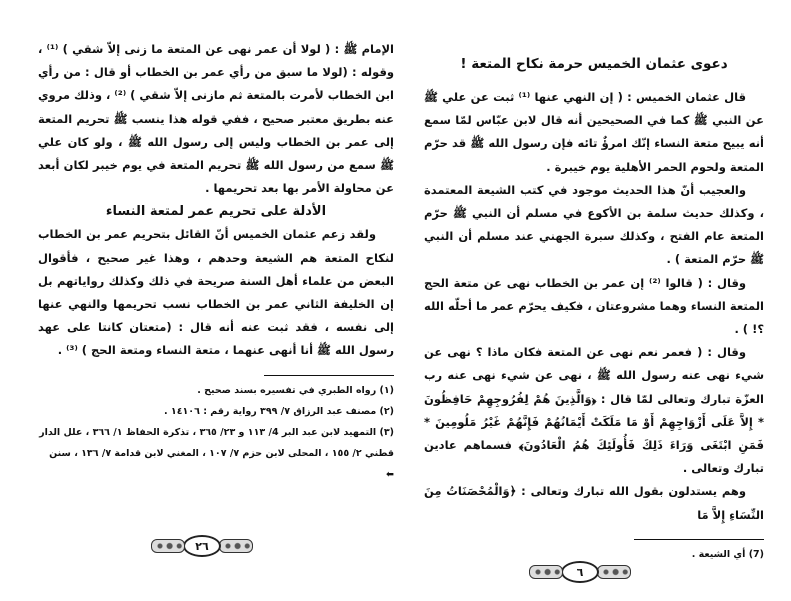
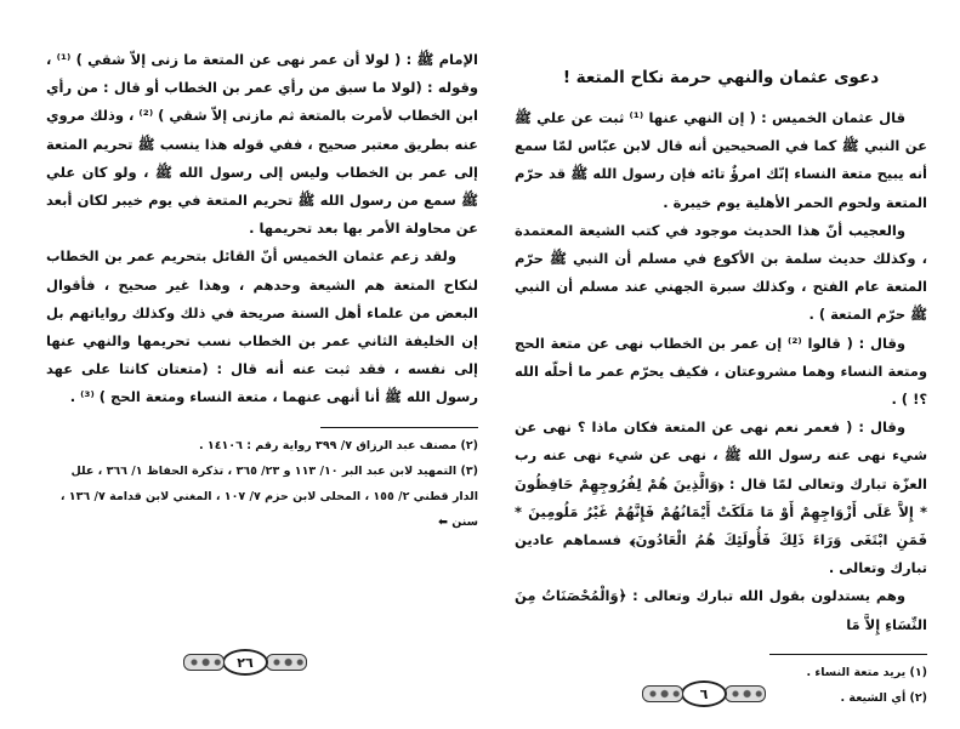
  الإمام ﷺ : ( لولا أن عمر نهى عن المتعة ما زنى إلاّ شقي ) ⁽¹⁾ ، وقوله : (لولا ما سبق من رأي عمر بن الخطاب أو قال : من رأي ابن الخطاب لأمرت بالمتعة ثم مازنى إلاّ شقي ) ⁽²⁾ ، وذلك مروي عنه بطريق معتبر صحيح ، ففي قوله هذا ينسب ﷺ تحريم المتعة إلى عمر بن الخطاب وليس إلى رسول الله ﷺ ، ولو كان علي ﷺ سمع من رسول الله ﷺ تحريم المتعة في يوم خيبر لكان أبعد عن محاولة الأمر بها بعد تحريمها .
- الأدلة على تحريم عمر لمتعة النساء
  ولقد زعم عثمان الخميس أنّ القائل بتحريم عمر بن الخطاب لنكاح المتعة هم الشيعة وحدهم ، وهذا غير صحيح ، فأقوال البعض من علماء أهل السنة صريحة في ذلك وكذلك رواياتهم بل إن الخليفة الثاني عمر بن الخطاب نسب تحريمها والنهي عنها إلى نفسه ، فقد ثبت عنه أنه قال : (متعتان كانتا على عهد رسول الله ﷺ أنا أنهى عنهما ، متعة النساء ومتعة الحج ) ⁽³⁾ .
- (١) رواه الطبري في تفسيره بسند صحيح .
  (٢) مصنف عبد الرزاق ٧/ ٣٩٩ رواية رقم : ١٤١٠٦ .
- (٣) التمهيد لابن عبد البر 4/ ١١٣ و ٢٣/ ٣٦٥ ، تذكرة الحفاظ ١/ ٣٦٦ ، علل الدار قطني ٢/ ١٥٥ ، المحلى لابن حزم ٧/ ١٠٧ ، المغني لابن قدامة ٧/ ١٣٦ ، سنن ⬅
+ (٣) التمهيد لابن عبد البر ١٠/ ١١٣ و ٢٣/ ٣٦٥ ، تذكرة الحفاظ ١/ ٣٦٦ ، علل الدار قطني ٢/ ١٥٥ ، المحلى لابن حزم ٧/ ١٠٧ ، المغني لابن قدامة ٧/ ١٣٦ ، سنن ⬅
  ٢٦
- دعوى عثمان الخميس حرمة نكاح المتعة !
+ دعوى عثمان والنهي حرمة نكاح المتعة !
  قال عثمان الخميس : ( إن النهي عنها ⁽¹⁾ ثبت عن علي ﷺ عن النبي ﷺ كما في الصحيحين أنه قال لابن عبّاس لمّا سمع أنه يبيح متعة النساء إنّك امرؤٌ تائه فإن رسول الله ﷺ قد حرّم المتعة ولحوم الحمر الأهلية يوم خيبرة .
  والعجيب أنّ هذا الحديث موجود في كتب الشيعة المعتمدة ، وكذلك حديث سلمة بن الأكوع في مسلم أن النبي ﷺ حرّم المتعة عام الفتح ، وكذلك سبرة الجهني عند مسلم أن النبي ﷺ حرّم المتعة ) .
- وقال : ( قالوا ⁽²⁾ إن عمر بن الخطاب نهى عن متعة الحج المتعة النساء وهما مشروعتان ، فكيف يحرّم عمر ما أحلّه الله ؟! ) .
+ وقال : ( قالوا ⁽²⁾ إن عمر بن الخطاب نهى عن متعة الحج ومتعة النساء وهما مشروعتان ، فكيف يحرّم عمر ما أحلّه الله ؟! ) .
  وقال : ( فعمر نعم نهى عن المتعة فكان ماذا ؟ نهى عن شيء نهى عنه رسول الله ﷺ ، نهى عن شيء نهى عنه رب العزّة تبارك وتعالى لمّا قال : ﴿وَالَّذِينَ هُمْ لِفُرُوجِهِمْ حَافِظُونَ * إِلاَّ عَلَى أَزْوَاجِهِمْ أَوْ مَا مَلَكَتْ أَيْمَانُهُمْ فَإِنَّهُمْ غَيْرُ مَلُومِينَ * فَمَنِ ابْتَغَى وَرَاءَ ذَلِكَ فَأُولَئِكَ هُمُ الْعَادُونَ﴾ فسماهم عادين تبارك وتعالى .
  وهم يستدلون بقول الله تبارك وتعالى : ﴿وَالْمُحْصَنَاتُ مِنَ النِّسَاءِ إِلاَّ مَا
+ (١) يريد متعة النساء .
- (7) أي الشيعة .
+ (٢) أي الشيعة .
  ٦
